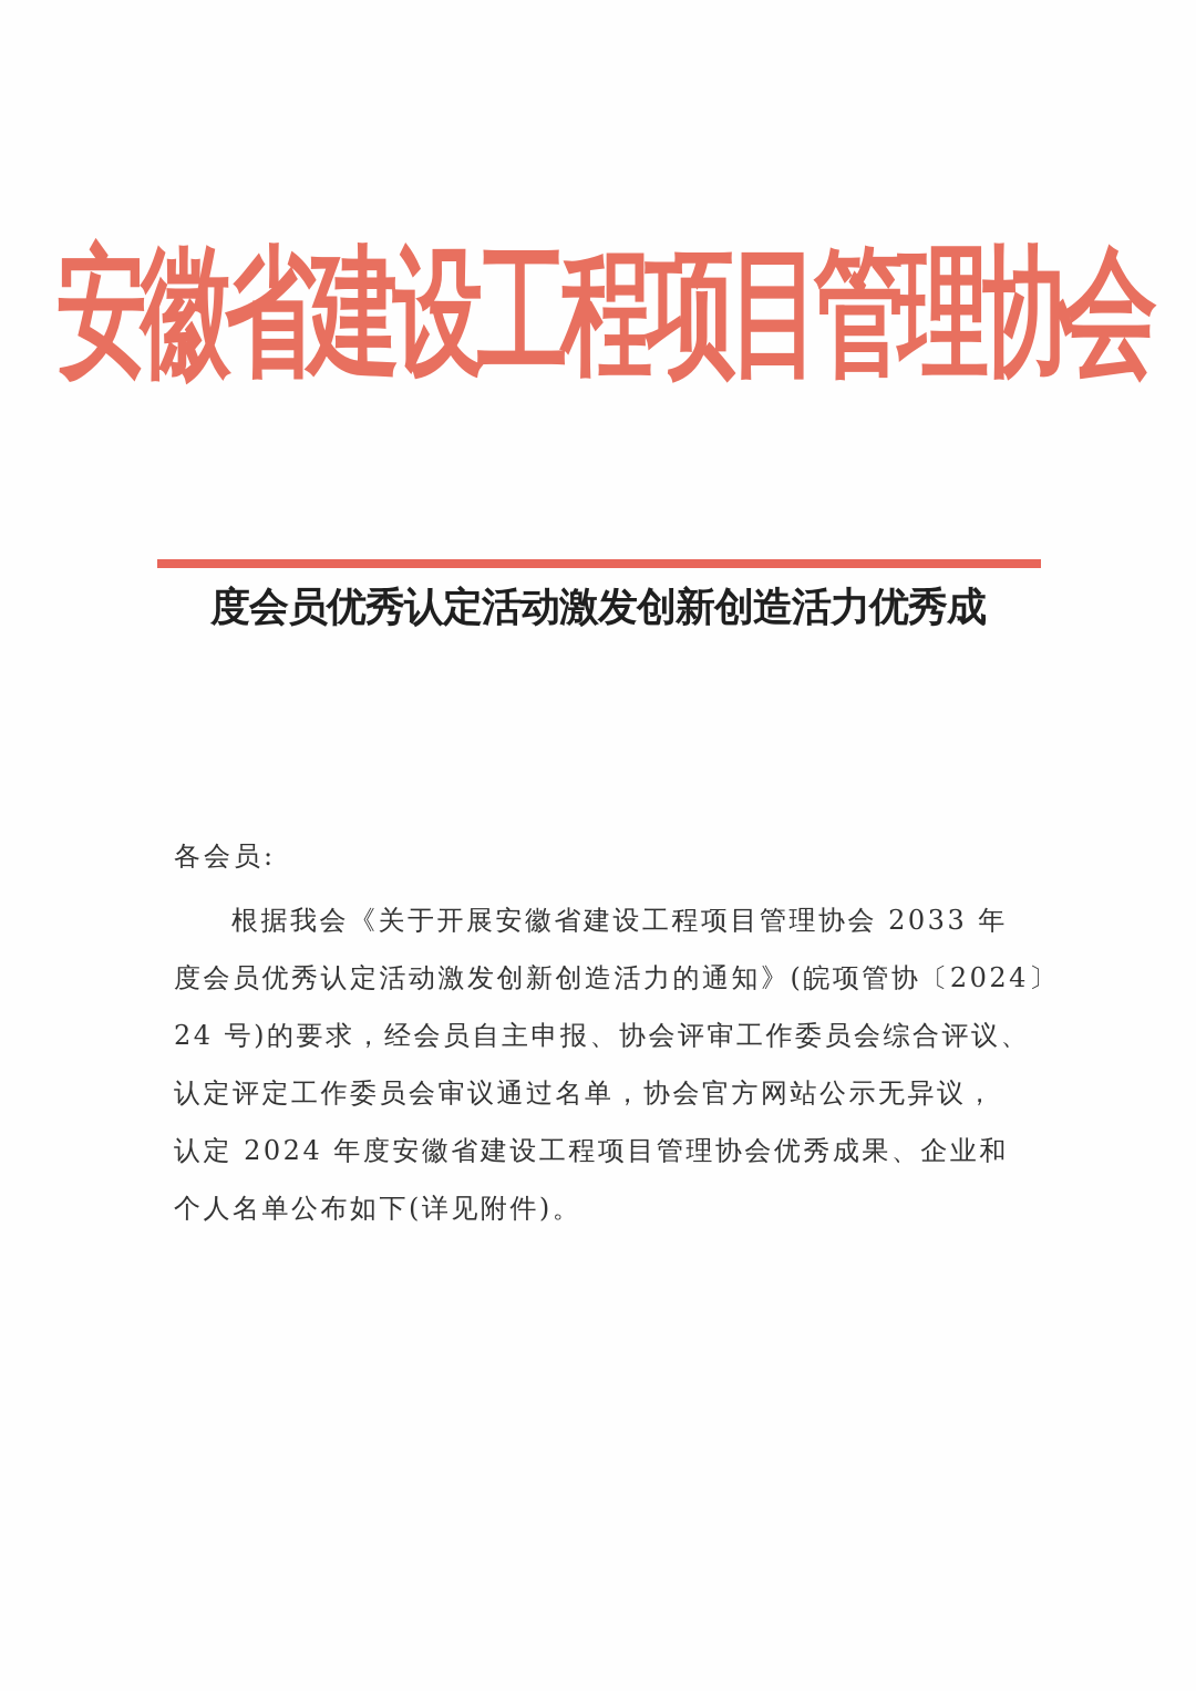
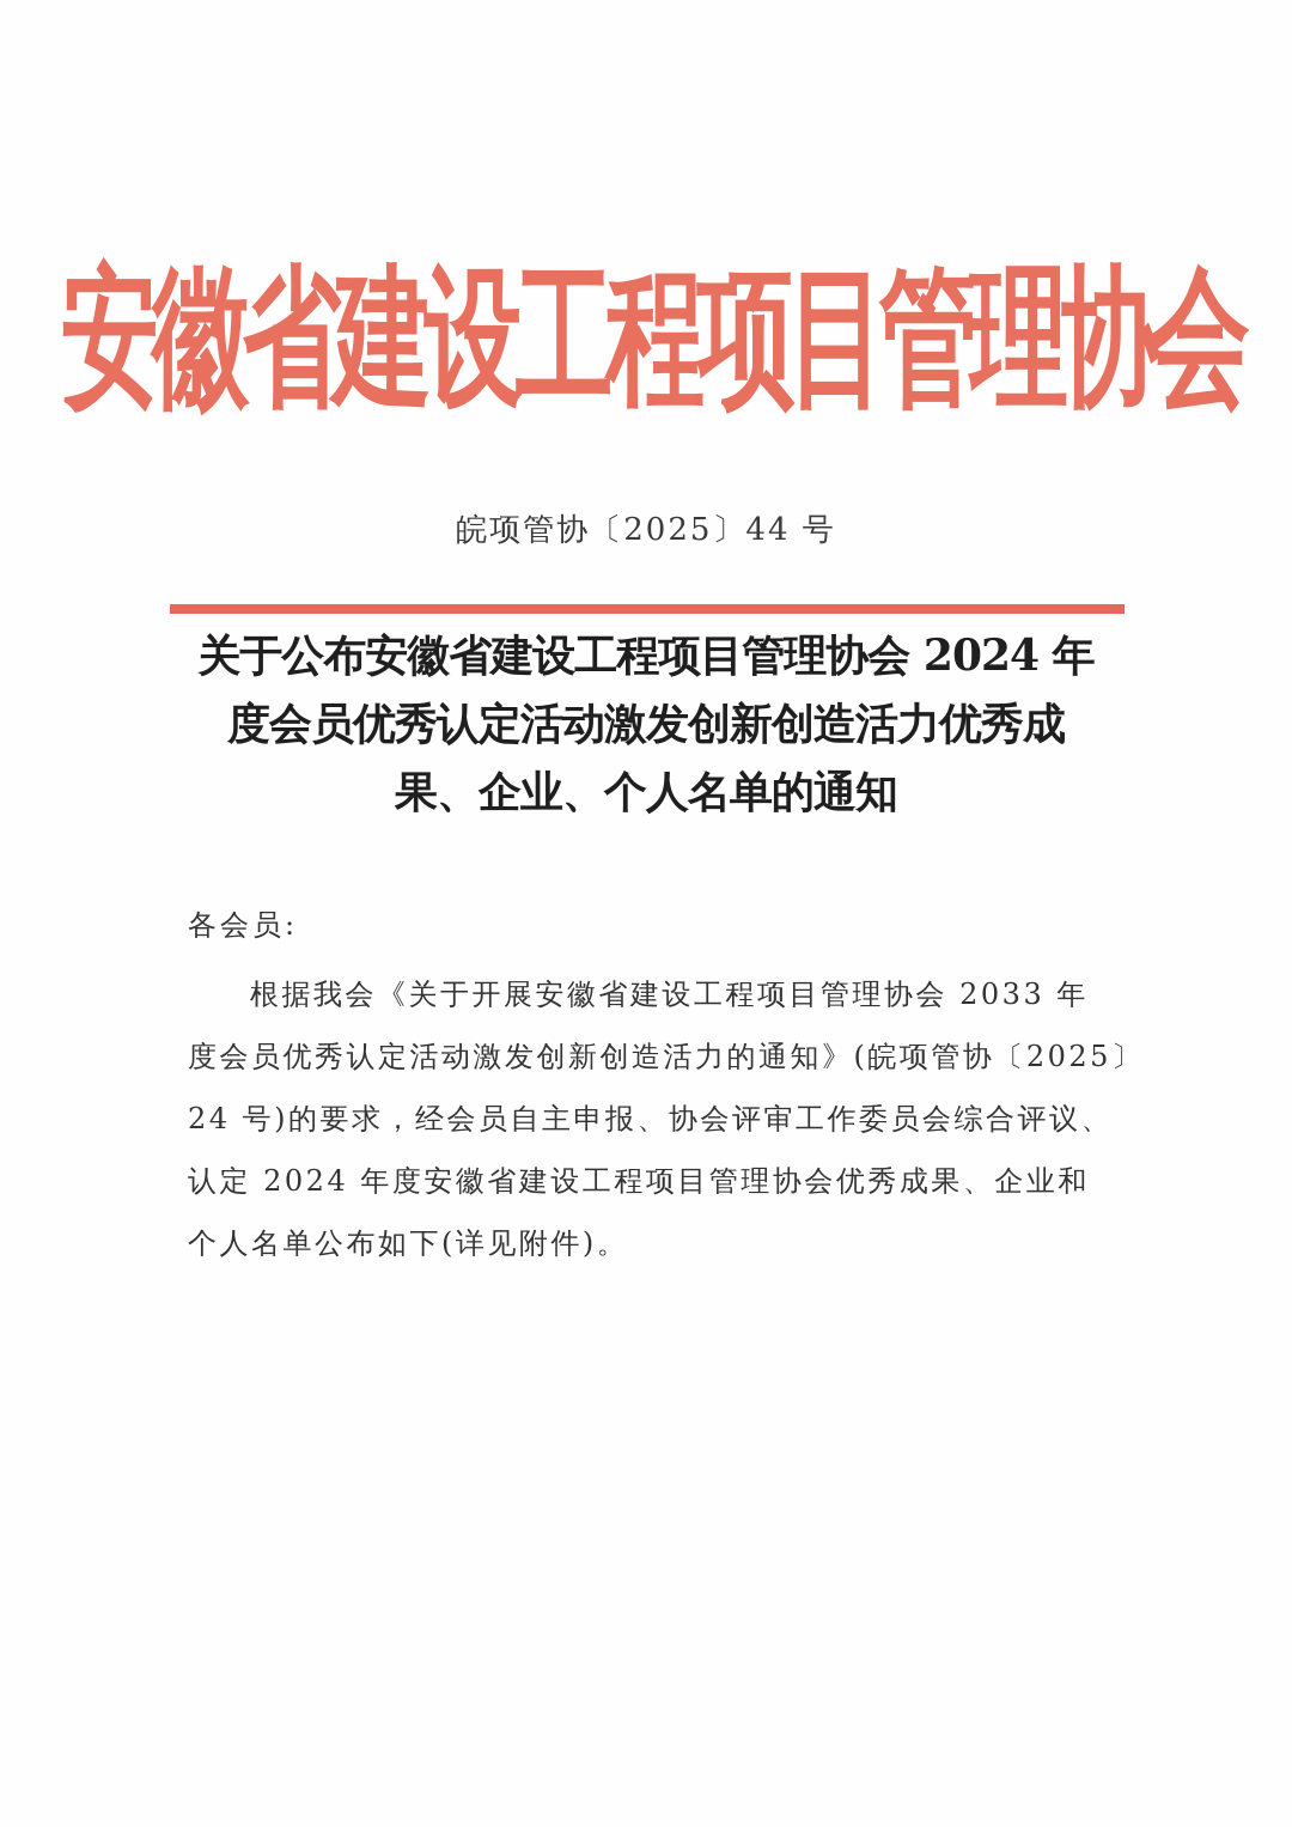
  安徽省建设工程项目管理协会
+ 皖项管协〔2025〕44 号
+ 关于公布安徽省建设工程项目管理协会 2024 年
  度会员优秀认定活动激发创新创造活力优秀成
+ 果、企业、个人名单的通知
  各会员:
  根据我会《关于开展安徽省建设工程项目管理协会 2033 年
- 度会员优秀认定活动激发创新创造活力的通知》(皖项管协〔2024〕
+ 度会员优秀认定活动激发创新创造活力的通知》(皖项管协〔2025〕
  24 号)的要求，经会员自主申报、协会评审工作委员会综合评议、
- 认定评定工作委员会审议通过名单，协会官方网站公示无异议，
  认定 2024 年度安徽省建设工程项目管理协会优秀成果、企业和
  个人名单公布如下(详见附件)。
